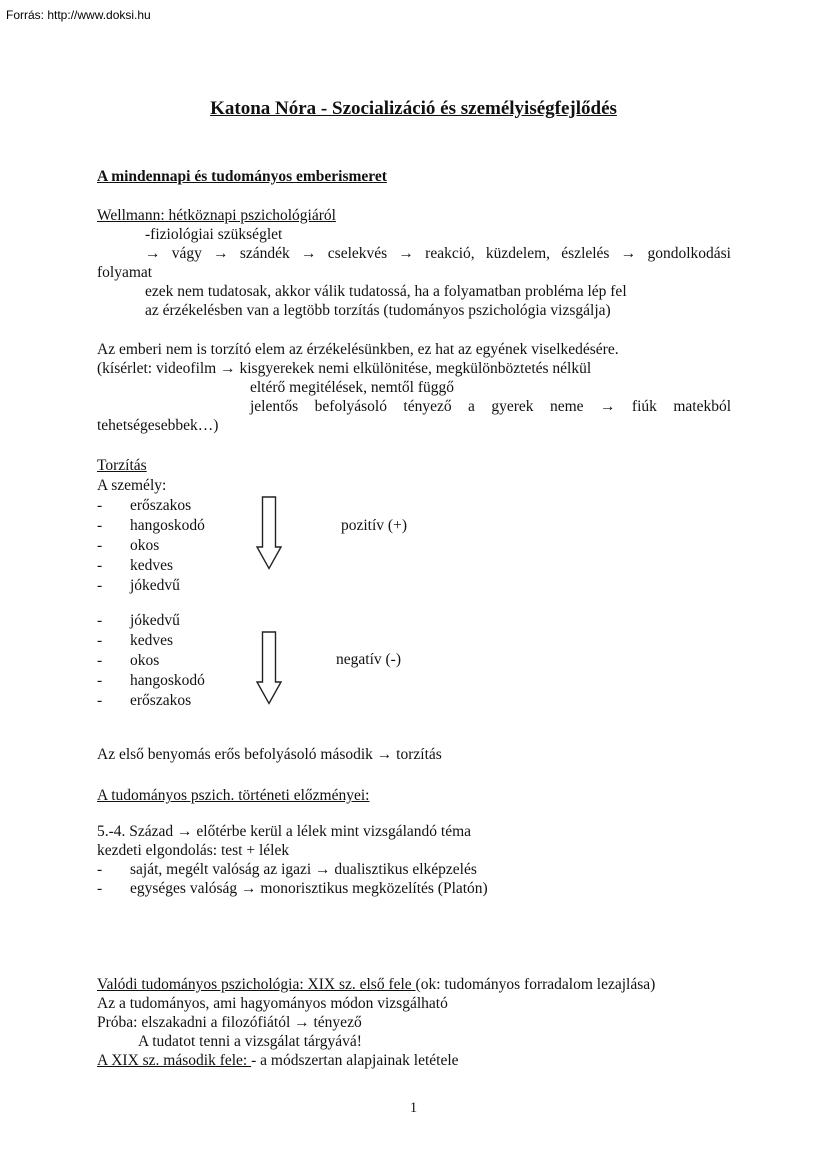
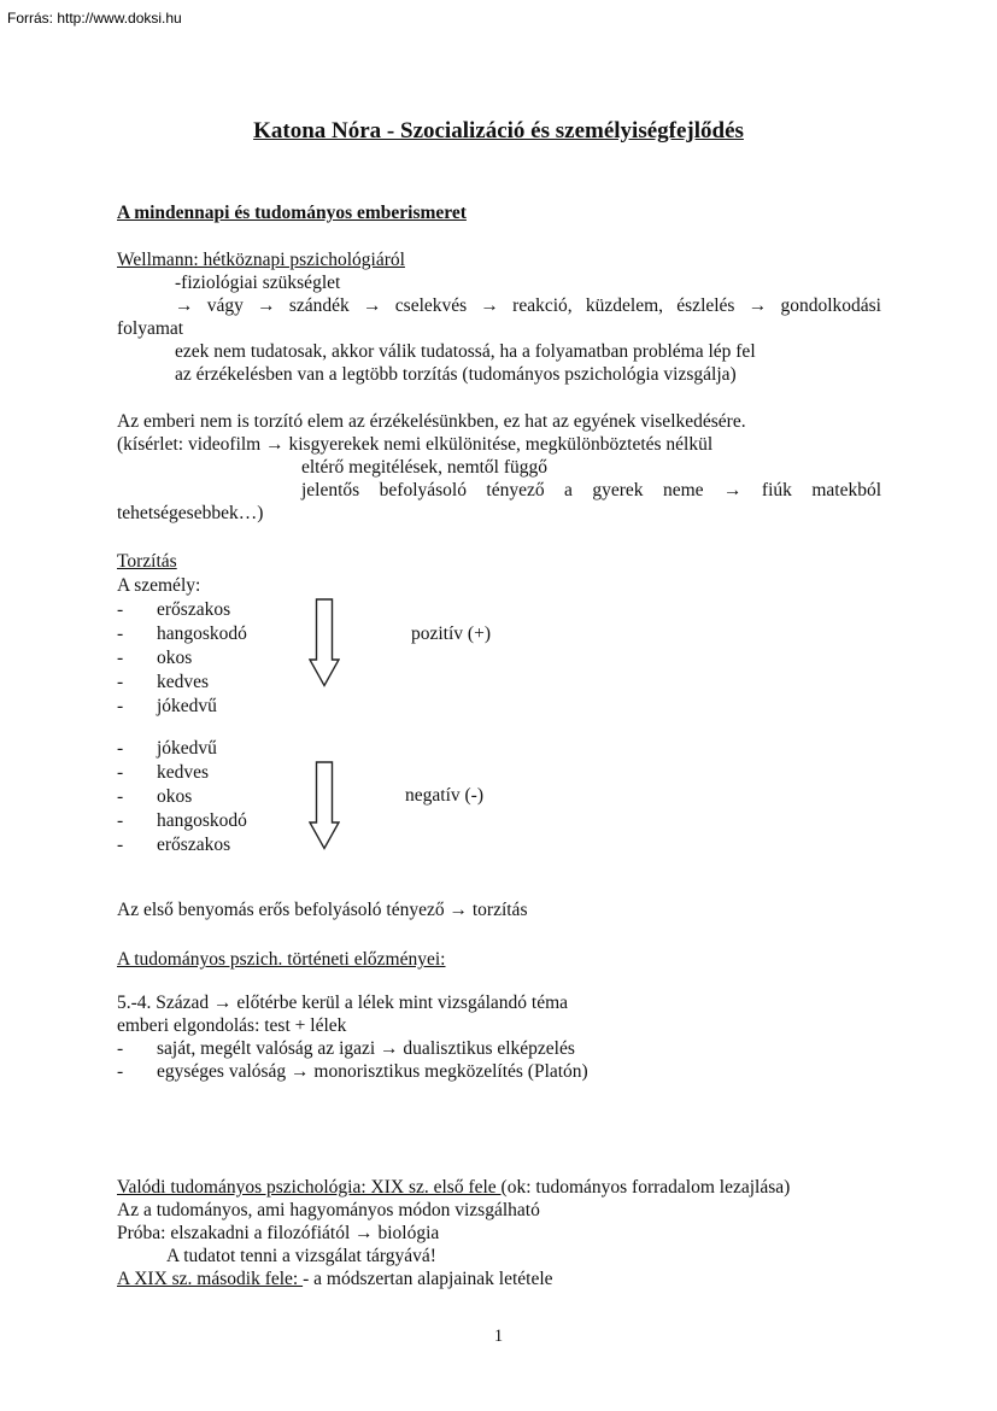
  Forrás: http://www.doksi.hu
  Katona Nóra - Szocializáció és személyiségfejlődés
  A mindennapi és tudományos emberismeret
  Wellmann: hétköznapi pszichológiáról
  -fiziológiai szükséglet
  → vágy → szándék → cselekvés → reakció, küzdelem, észlelés → gondolkodási
  folyamat
  ezek nem tudatosak, akkor válik tudatossá, ha a folyamatban probléma lép fel
  az érzékelésben van a legtöbb torzítás (tudományos pszichológia vizsgálja)
  Az emberi nem is torzító elem az érzékelésünkben, ez hat az egyének viselkedésére.
  (kísérlet: videofilm → kisgyerekek nemi elkülönitése, megkülönböztetés nélkül
  eltérő megitélések, nemtől függő
  jelentős befolyásoló tényező a gyerek neme → fiúk matekból
  tehetségesebbek…)
  Torzítás
  A személy:
  -
  erőszakos
  -
  hangoskodó
  -
  okos
  -
  kedves
  -
  jókedvű
  pozitív (+)
  -
  jókedvű
  -
  kedves
  -
  okos
  -
  hangoskodó
  -
  erőszakos
  negatív (-)
- Az első benyomás erős befolyásoló második → torzítás
+ Az első benyomás erős befolyásoló tényező → torzítás
  A tudományos pszich. történeti előzményei:
  5.-4. Század → előtérbe kerül a lélek mint vizsgálandó téma
- kezdeti elgondolás: test + lélek
+ emberi elgondolás: test + lélek
  -
  saját, megélt valóság az igazi → dualisztikus elképzelés
  -
  egységes valóság → monorisztikus megközelítés (Platón)
  Valódi tudományos pszichológia: XIX sz. első fele (ok: tudományos forradalom lezajlása)
  Az a tudományos, ami hagyományos módon vizsgálható
- Próba: elszakadni a filozófiától → tényező
+ Próba: elszakadni a filozófiától → biológia
  A tudatot tenni a vizsgálat tárgyává!
  A XIX sz. második fele: - a módszertan alapjainak letétele
  1
